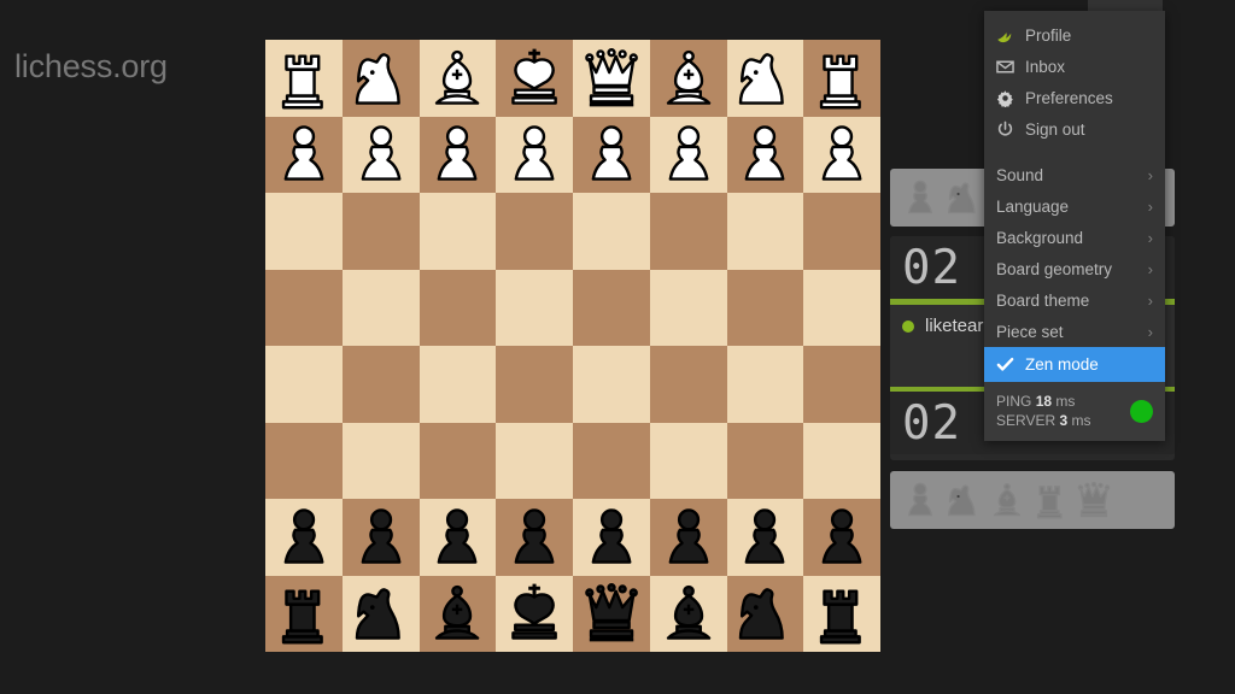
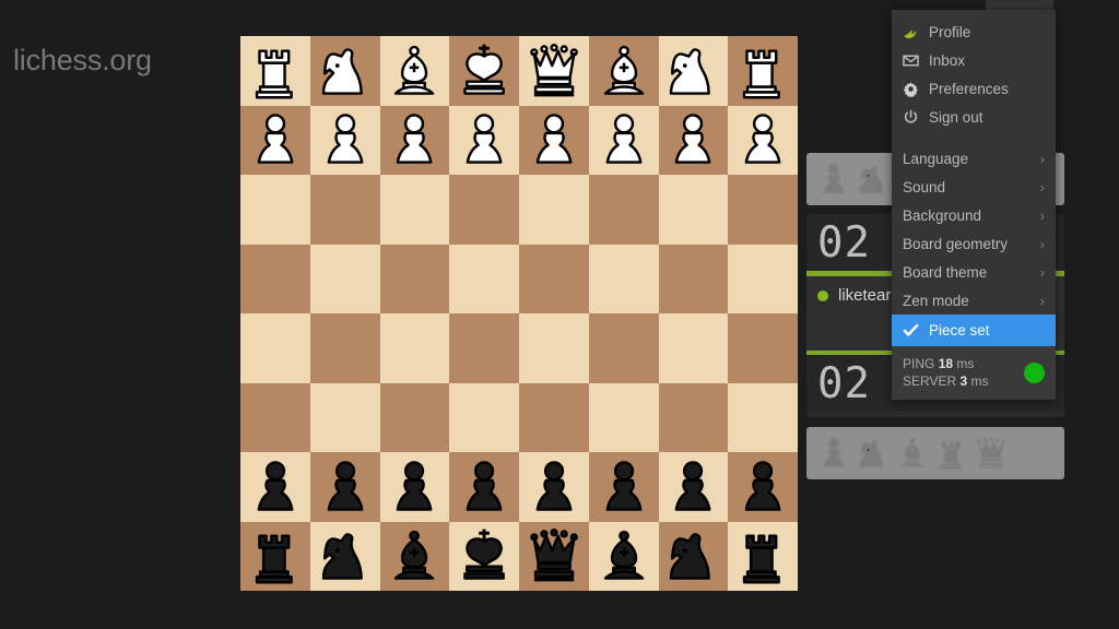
  lichess.org
  liketear
  Profile
  Inbox
  Preferences
  Sign out
- Sound
+ Language
  ›
- Language
+ Sound
  ›
  Background
  ›
  Board geometry
  ›
  Board theme
  ›
- Piece set
+ Zen mode
  ›
- Zen mode
+ Piece set
  PING 18 ms
  SERVER 3 ms
